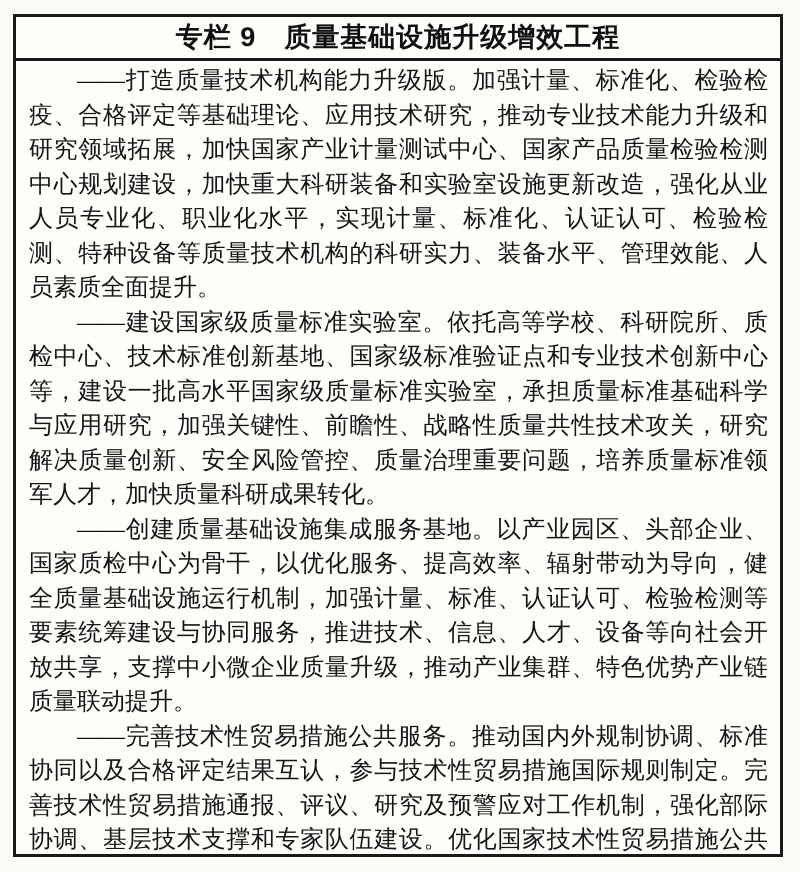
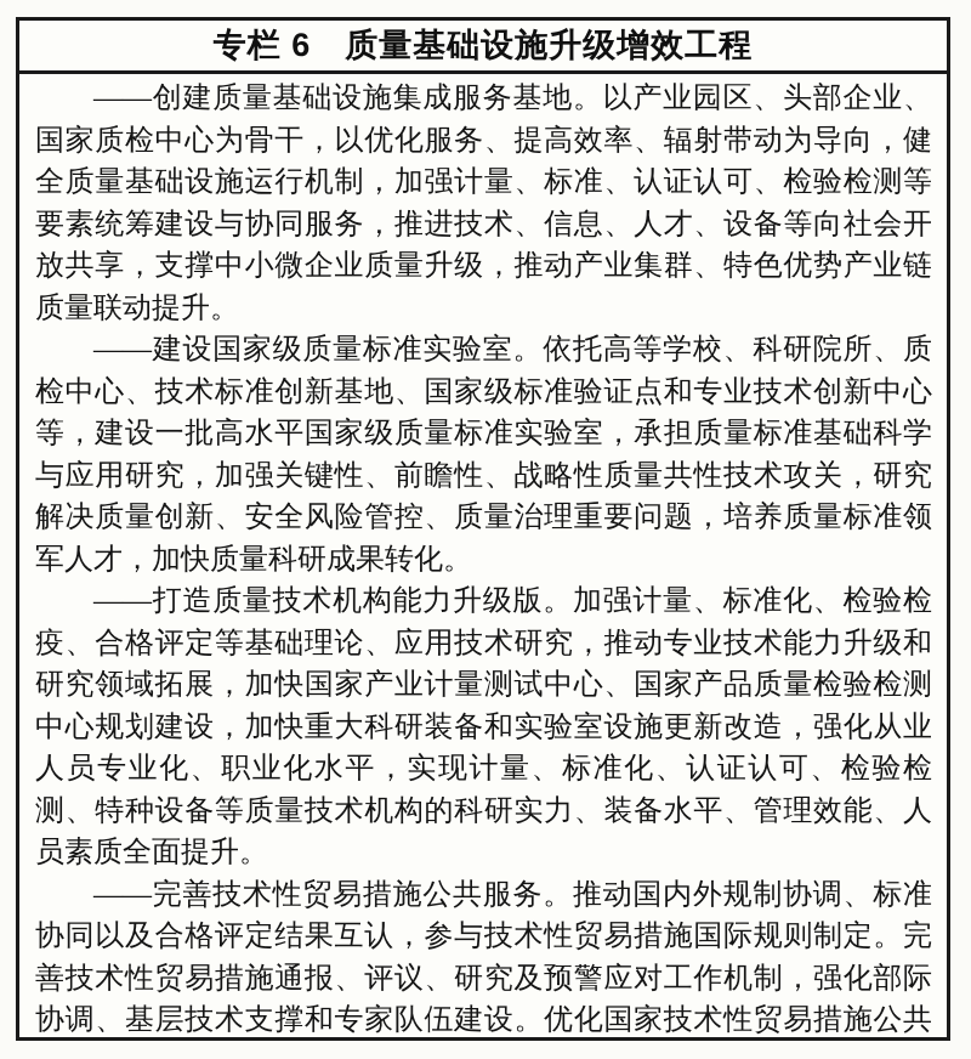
- 专栏 9 质量基础设施升级增效工程
+ 专栏 6 质量基础设施升级增效工程
- ——打造质量技术机构能力升级版。加强计量、标准化、检验检疫、合格评定等基础理论、应用技术研究，推动专业技术能力升级和研究领域拓展，加快国家产业计量测试中心、国家产品质量检验检测中心规划建设，加快重大科研装备和实验室设施更新改造，强化从业人员专业化、职业化水平，实现计量、标准化、认证认可、检验检测、特种设备等质量技术机构的科研实力、装备水平、管理效能、人员素质全面提升。
+ ——创建质量基础设施集成服务基地。以产业园区、头部企业、国家质检中心为骨干，以优化服务、提高效率、辐射带动为导向，健全质量基础设施运行机制，加强计量、标准、认证认可、检验检测等要素统筹建设与协同服务，推进技术、信息、人才、设备等向社会开放共享，支撑中小微企业质量升级，推动产业集群、特色优势产业链质量联动提升。
  ——建设国家级质量标准实验室。依托高等学校、科研院所、质检中心、技术标准创新基地、国家级标准验证点和专业技术创新中心等，建设一批高水平国家级质量标准实验室，承担质量标准基础科学与应用研究，加强关键性、前瞻性、战略性质量共性技术攻关，研究解决质量创新、安全风险管控、质量治理重要问题，培养质量标准领军人才，加快质量科研成果转化。
- ——创建质量基础设施集成服务基地。以产业园区、头部企业、国家质检中心为骨干，以优化服务、提高效率、辐射带动为导向，健全质量基础设施运行机制，加强计量、标准、认证认可、检验检测等要素统筹建设与协同服务，推进技术、信息、人才、设备等向社会开放共享，支撑中小微企业质量升级，推动产业集群、特色优势产业链质量联动提升。
+ ——打造质量技术机构能力升级版。加强计量、标准化、检验检疫、合格评定等基础理论、应用技术研究，推动专业技术能力升级和研究领域拓展，加快国家产业计量测试中心、国家产品质量检验检测中心规划建设，加快重大科研装备和实验室设施更新改造，强化从业人员专业化、职业化水平，实现计量、标准化、认证认可、检验检测、特种设备等质量技术机构的科研实力、装备水平、管理效能、人员素质全面提升。
  ——完善技术性贸易措施公共服务。推动国内外规制协调、标准协同以及合格评定结果互认，参与技术性贸易措施国际规则制定。完善技术性贸易措施通报、评议、研究及预警应对工作机制，强化部际协调、基层技术支撑和专家队伍建设。优化国家技术性贸易措施公共
